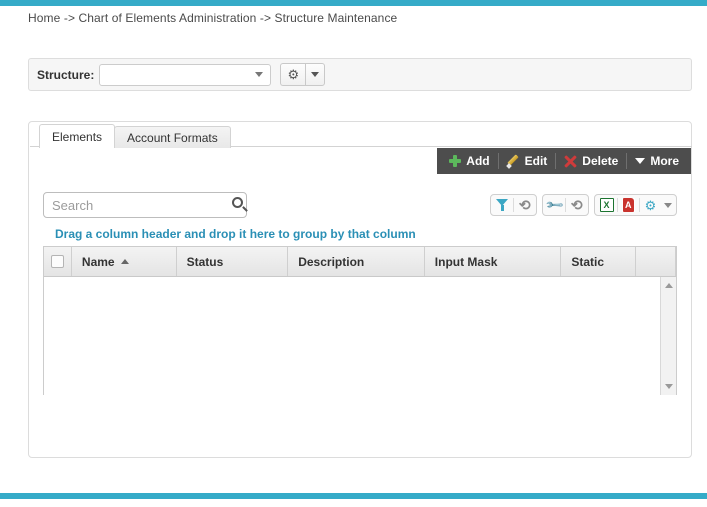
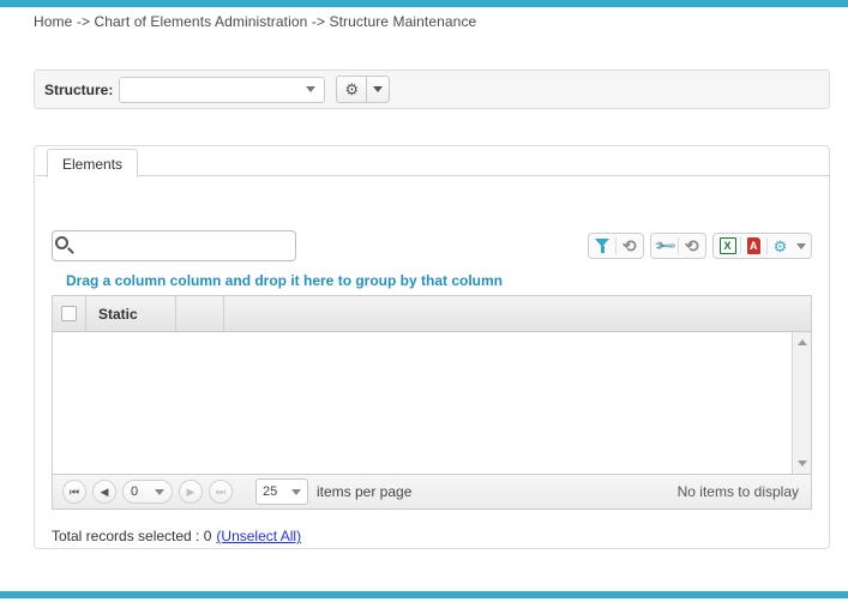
  Home -> Chart of Elements Administration -> Structure Maintenance
  Structure:
  ⚙
  Elements
- Account Formats
- Add
- Edit
- Delete
- More
- Search
  X
  ⚙
- Drag a column header and drop it here to group by that column
+ Drag a column column and drop it here to group by that column
- Name
- Status
- Description
- Input Mask
  Static
+ ⏮
+ ◀
+ 0
+ ▶
+ ⏭
+ 25
+ items per page
+ No items to display
+ Total records selected : 0
+ (Unselect All)
